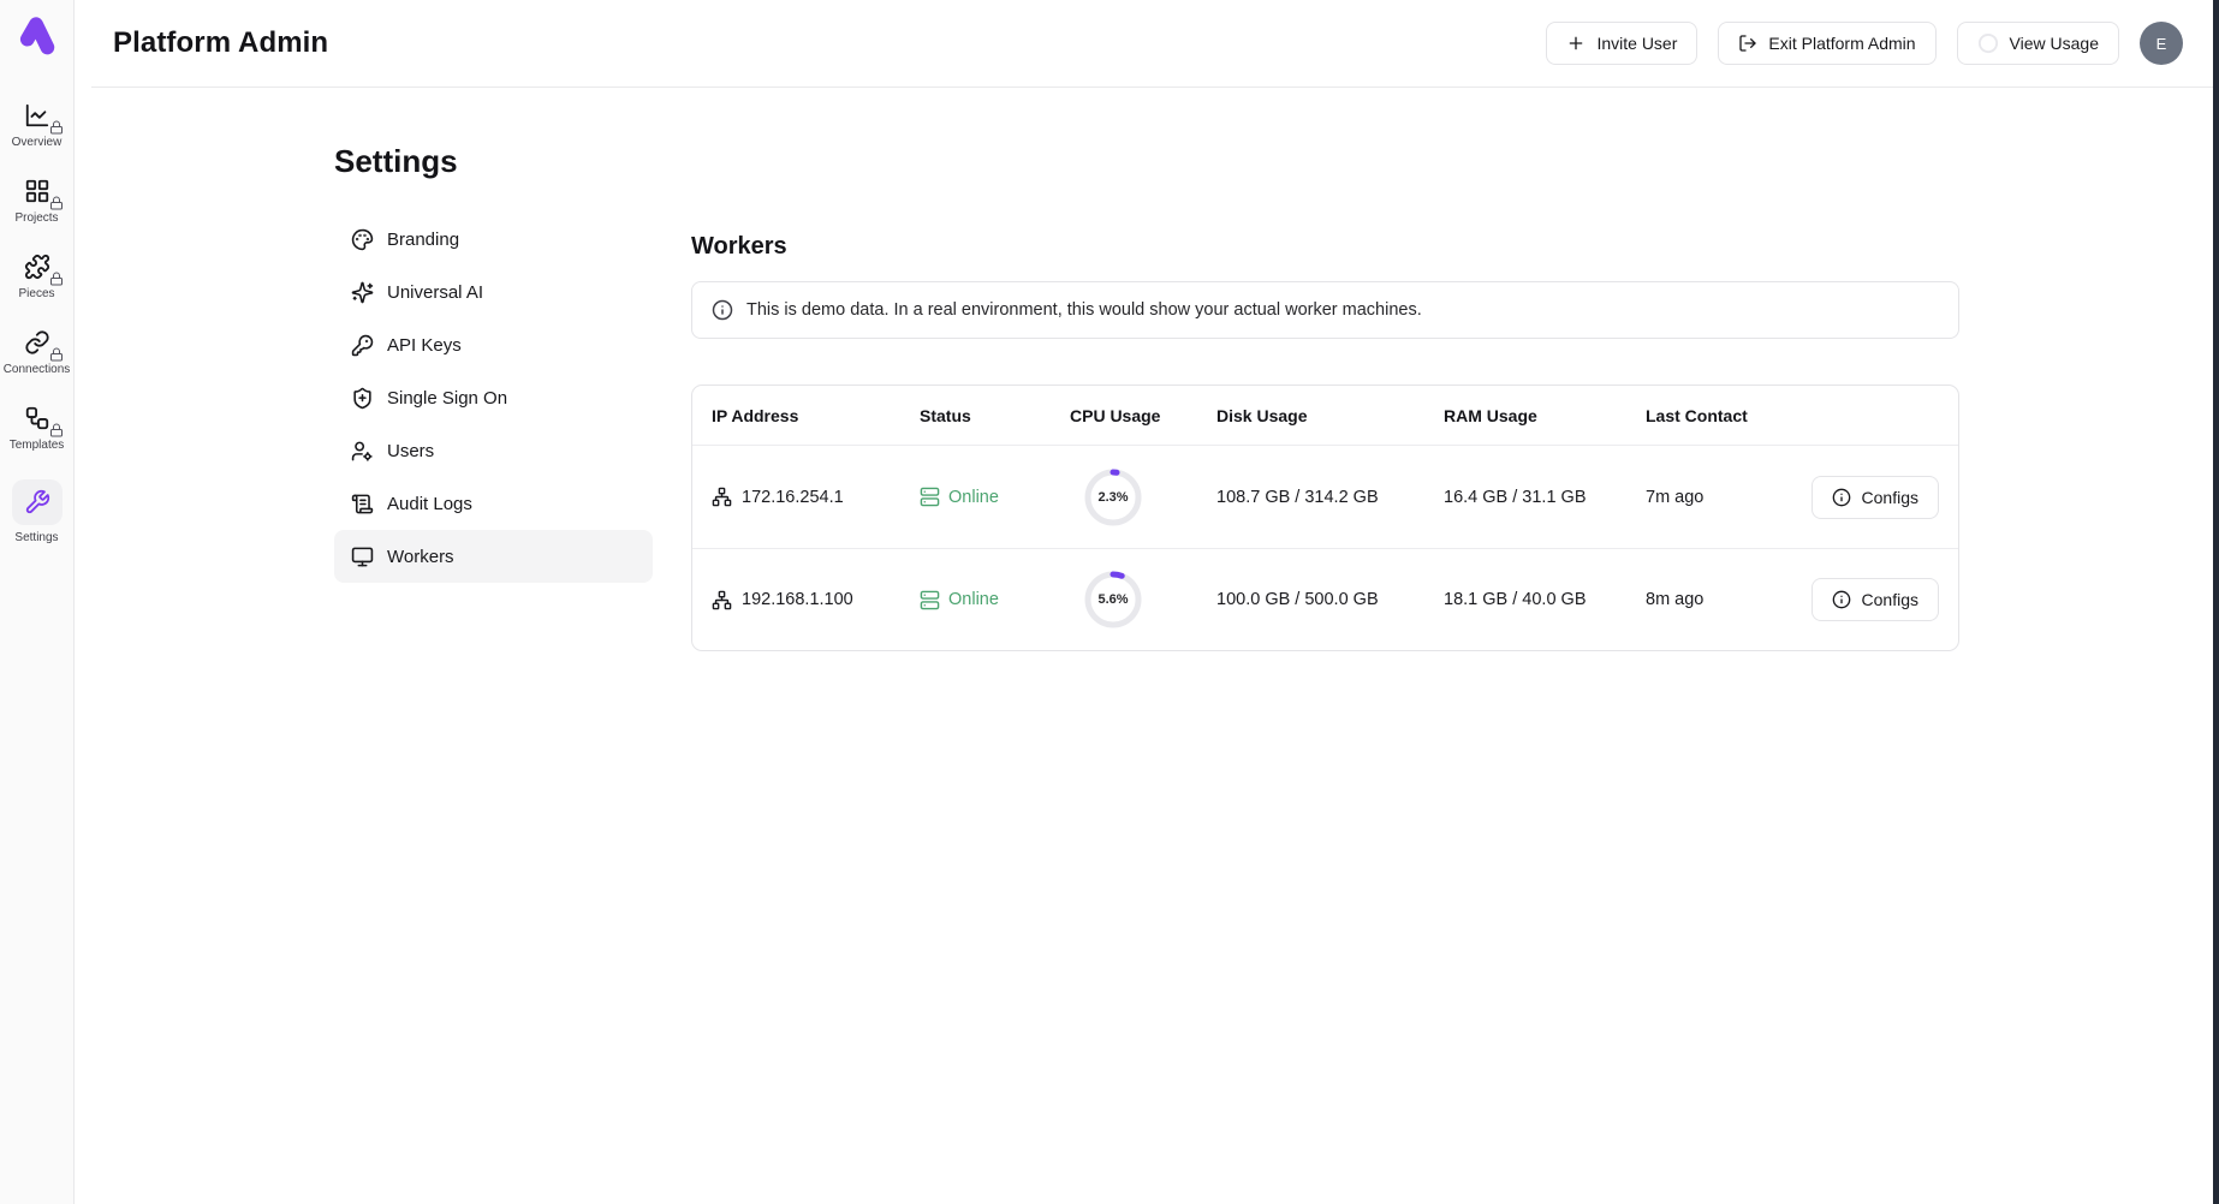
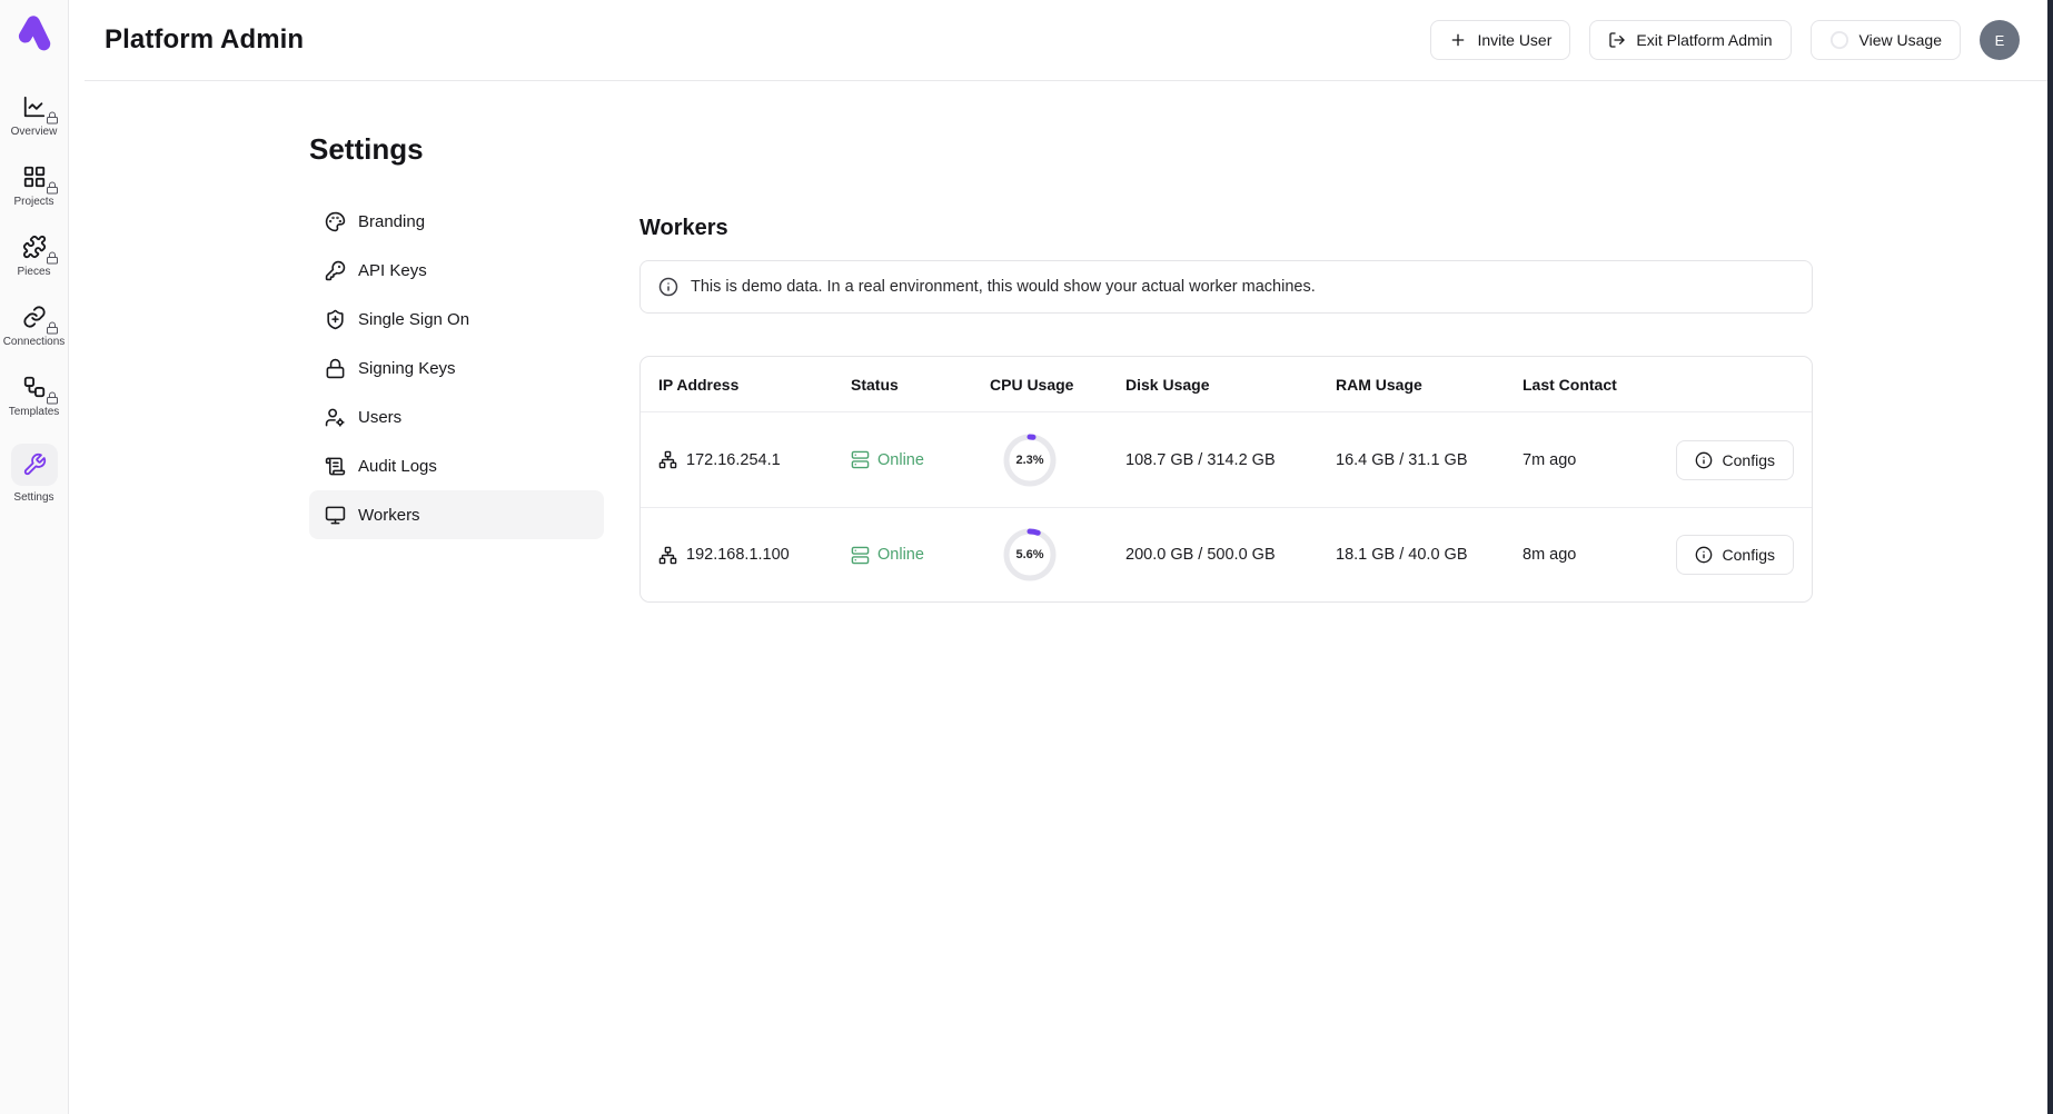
  Overview
  Projects
  Pieces
  Connections
  Templates
  Settings
  Platform Admin
  Invite User
  Exit Platform Admin
  View Usage
  E
  Settings
  Branding
- Universal AI
  API Keys
  Single Sign On
+ Signing Keys
  Users
  Audit Logs
  Workers
  Workers
  This is demo data. In a real environment, this would show your actual worker machines.
  IP Address
  Status
  CPU Usage
  Disk Usage
  RAM Usage
  Last Contact
  172.16.254.1
  Online
  2.3%
  108.7 GB / 314.2 GB
  16.4 GB / 31.1 GB
  7m ago
  Configs
  192.168.1.100
  Online
  5.6%
- 100.0 GB / 500.0 GB
+ 200.0 GB / 500.0 GB
  18.1 GB / 40.0 GB
  8m ago
  Configs
